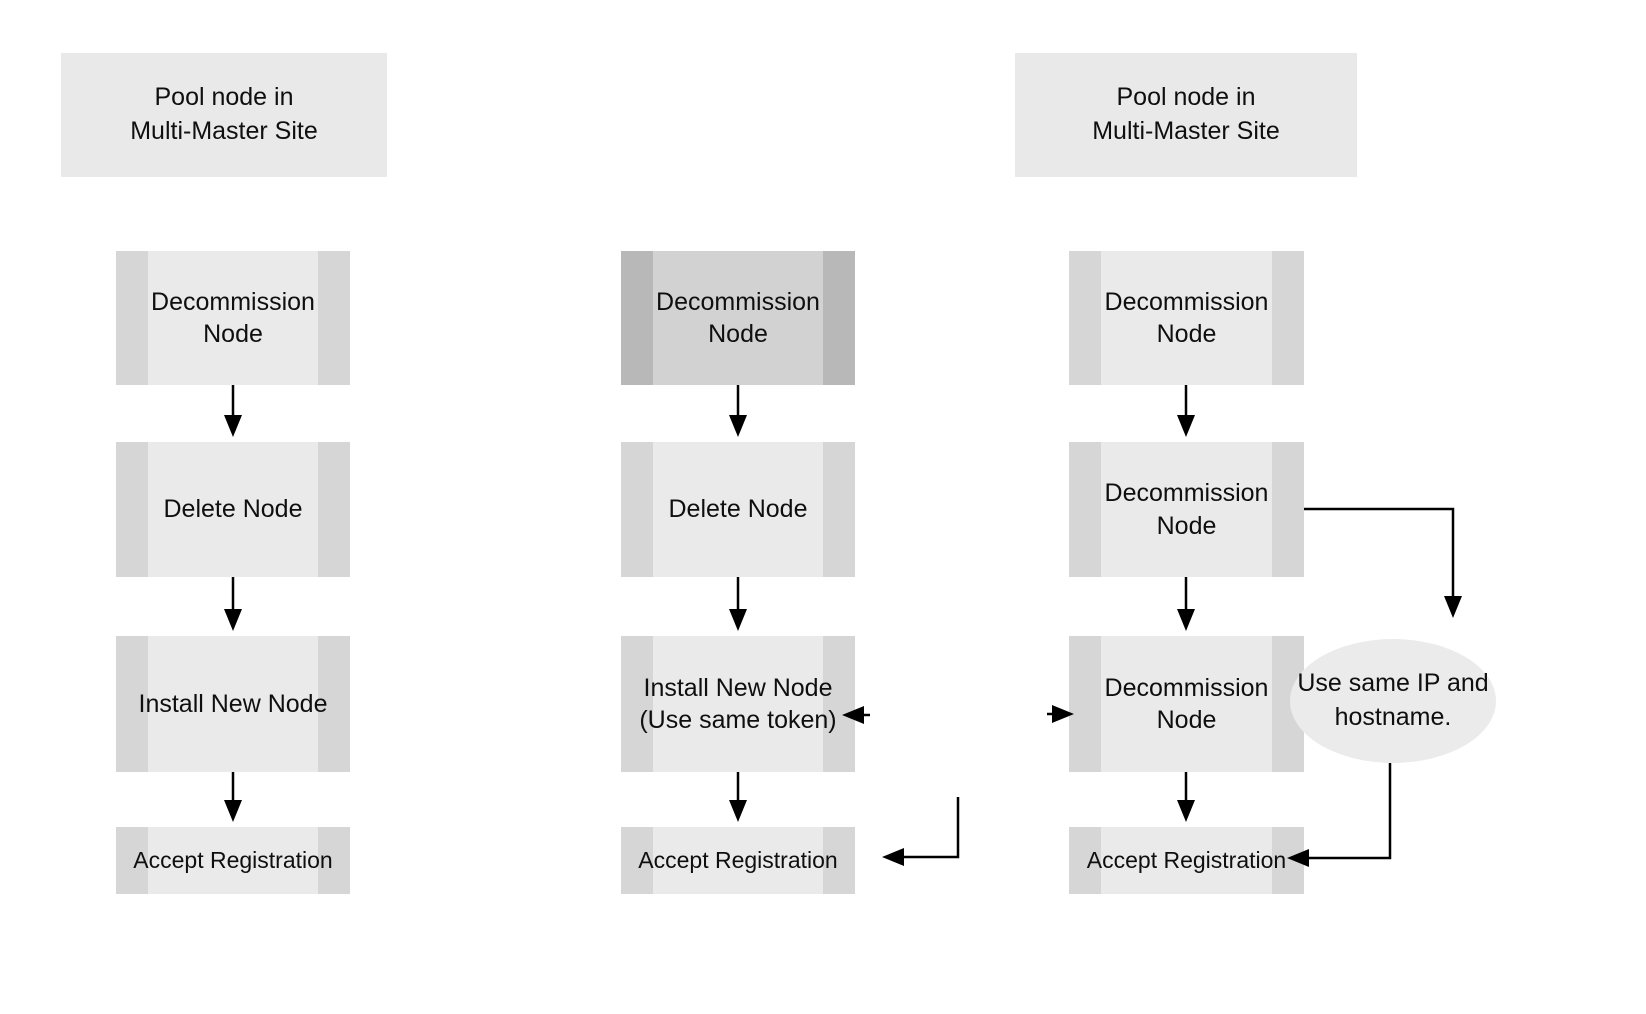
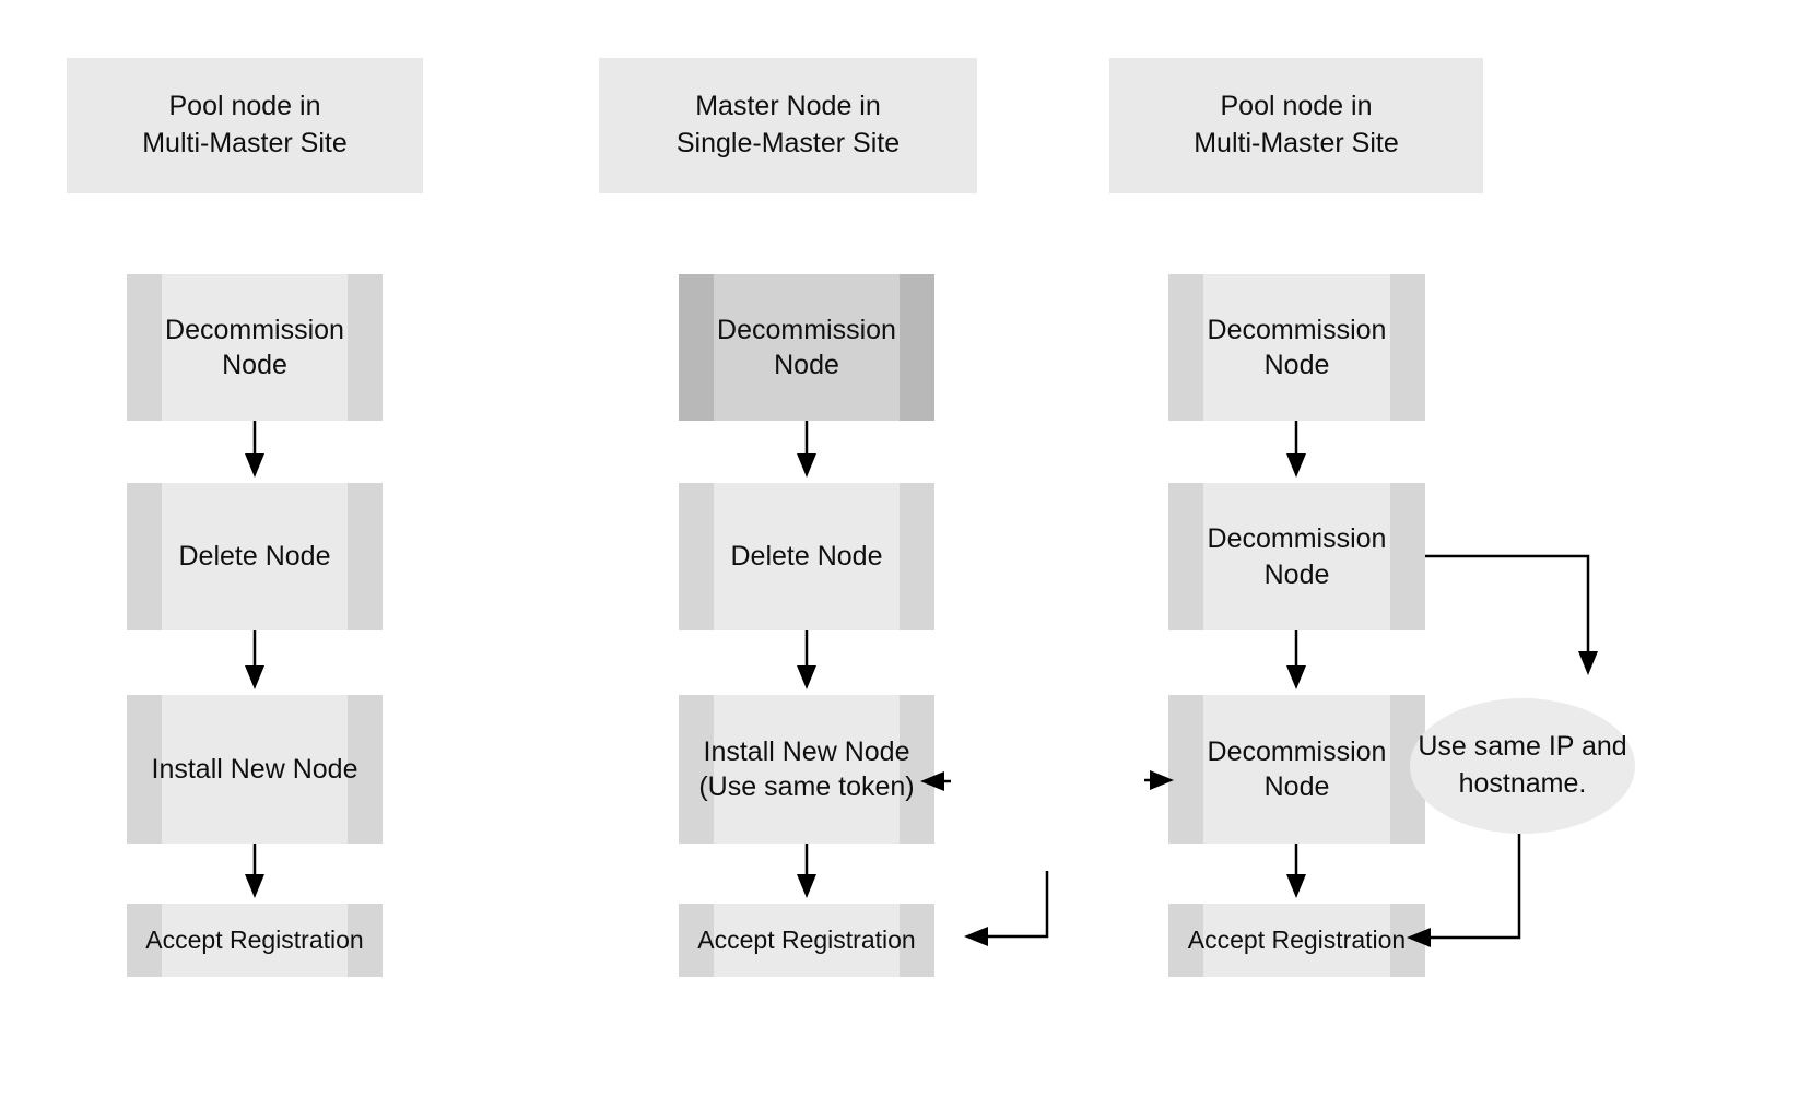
  Pool node in
  Multi-Master Site
+ Master Node in
+ Single-Master Site
  Pool node in
  Multi-Master Site
  Decommission
  Node
  Delete Node
  Install New Node
  Accept Registration
  Decommission
  Node
  Delete Node
  Install New Node
  (Use same token)
  Accept Registration
  Decommission
  Node
  Decommission
  Node
  Decommission
  Node
  Accept Registration
  Use same IP and
  hostname.
